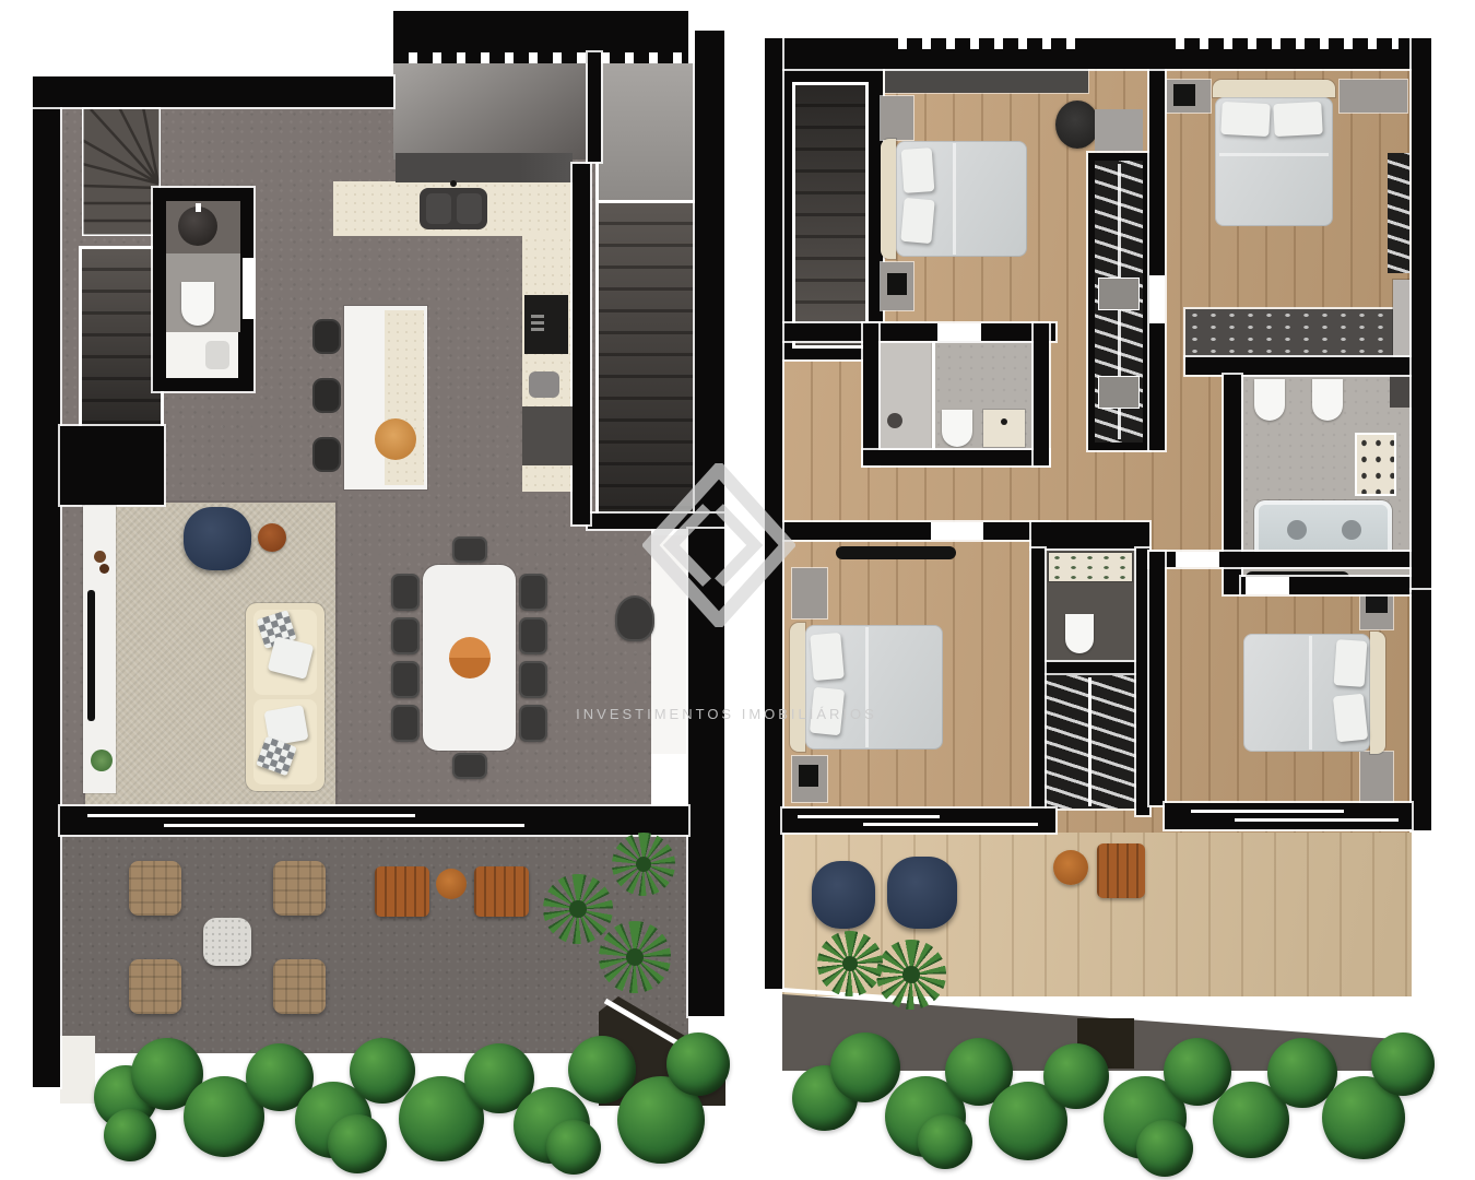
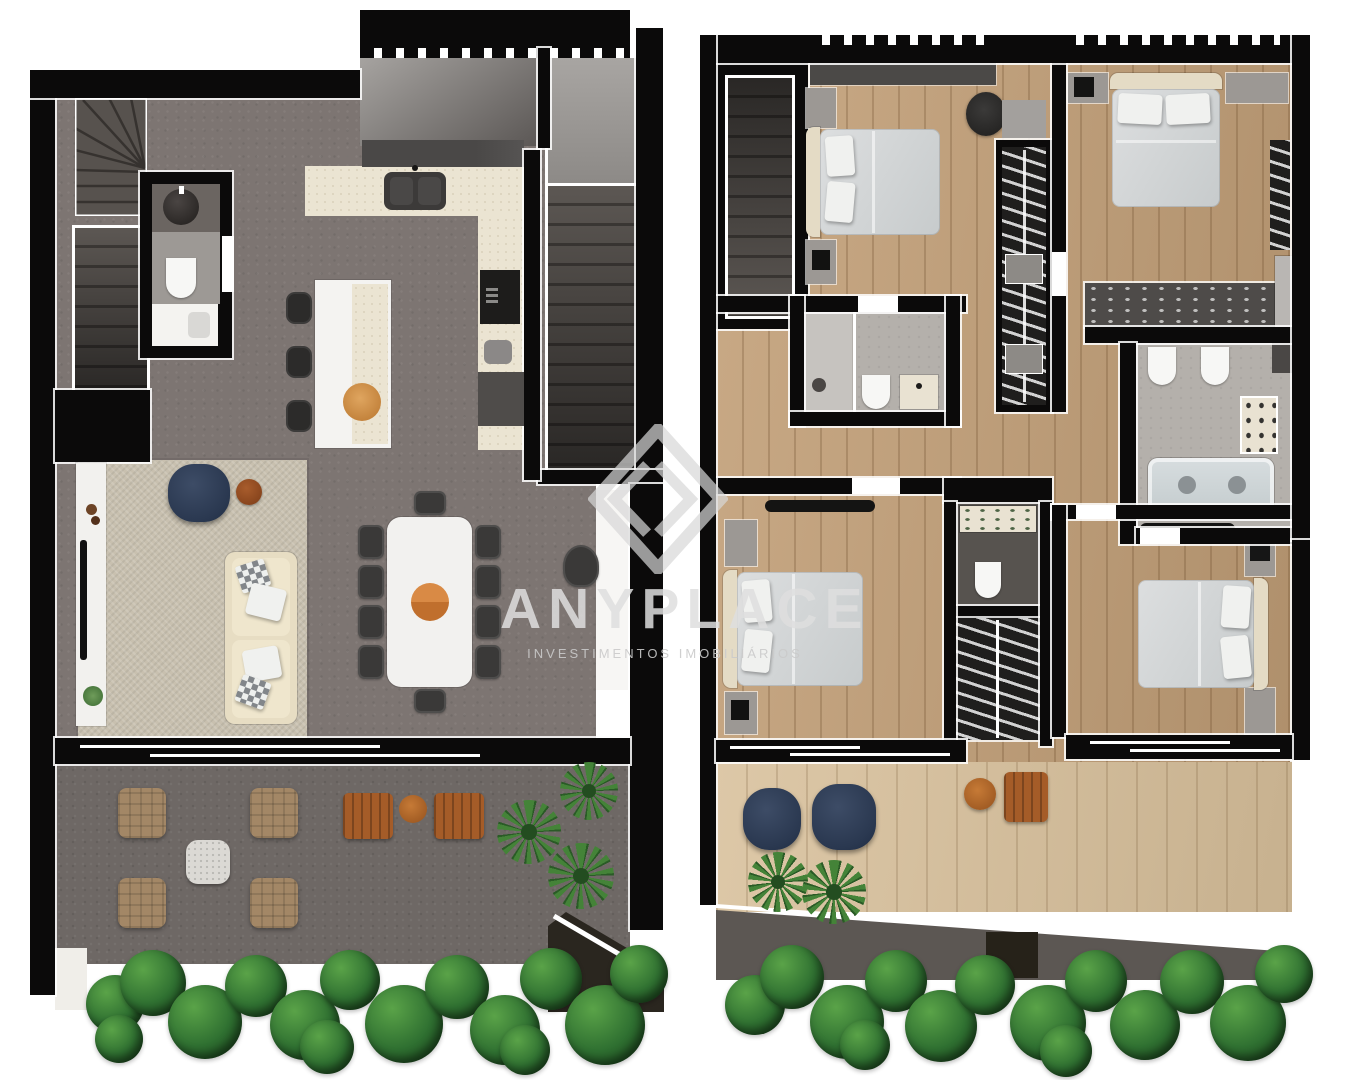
+ ANYPLACE
  INVESTIMENTOS IMOBILIÁRIOS
